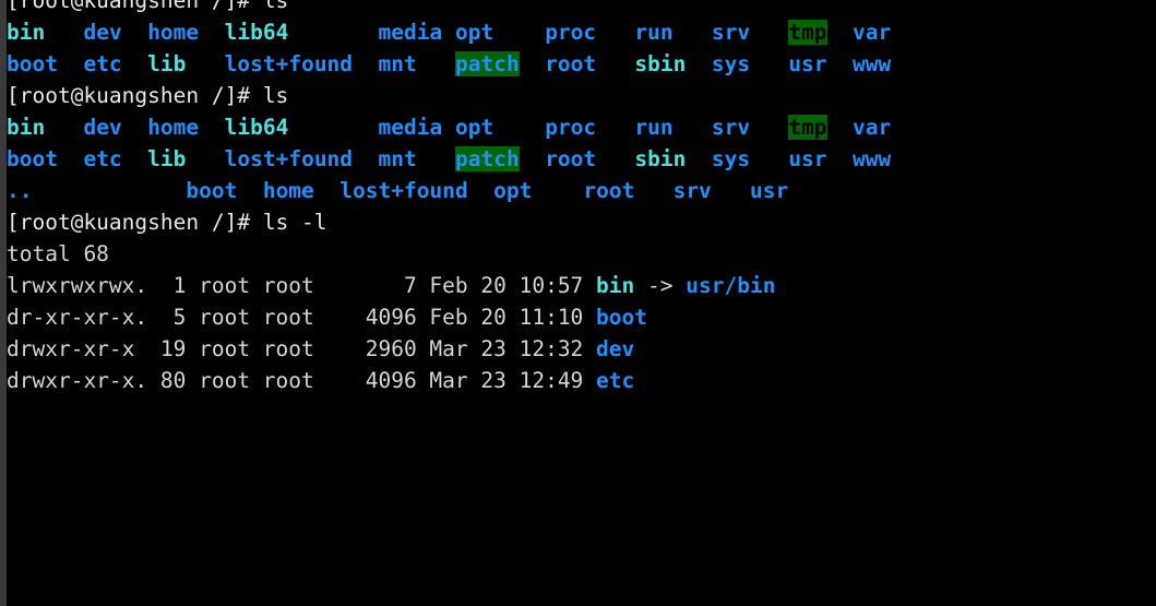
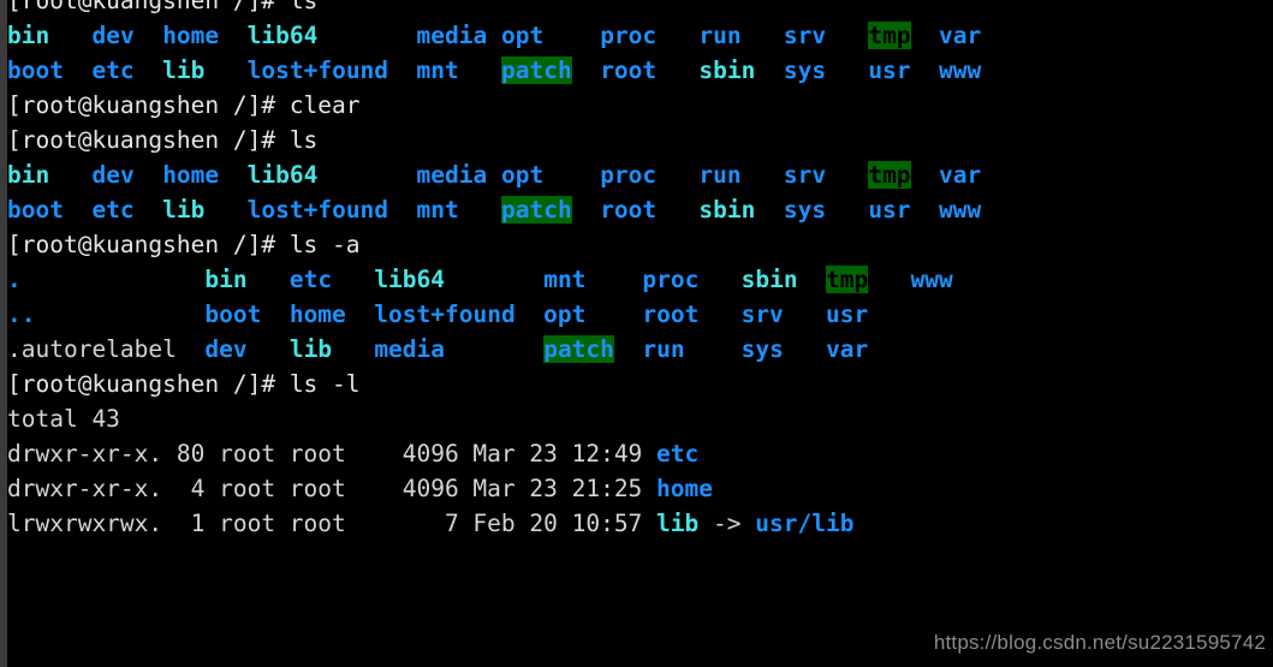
  [root@kuangshen /]# ls
  bin dev home lib64 media opt proc run srv tmp var
  boot etc lib lost+found mnt patch root sbin sys usr www
+ [root@kuangshen /]# clear
  [root@kuangshen /]# ls
  bin dev home lib64 media opt proc run srv tmp var
  boot etc lib lost+found mnt patch root sbin sys usr www
+ [root@kuangshen /]# ls -a
+ . bin etc lib64 mnt proc sbin tmp www
  .. boot home lost+found opt root srv usr
+ .autorelabel dev lib media patch run sys var
  [root@kuangshen /]# ls -l
- total 68
+ total 43
- lrwxrwxrwx. 1 root root 7 Feb 20 10:57 bin -> usr/bin
- dr-xr-xr-x. 5 root root 4096 Feb 20 11:10 boot
- drwxr-xr-x 19 root root 2960 Mar 23 12:32 dev
  drwxr-xr-x. 80 root root 4096 Mar 23 12:49 etc
+ drwxr-xr-x. 4 root root 4096 Mar 23 21:25 home
+ lrwxrwxrwx. 1 root root 7 Feb 20 10:57 lib -> usr/lib
+ https://blog.csdn.net/su2231595742
